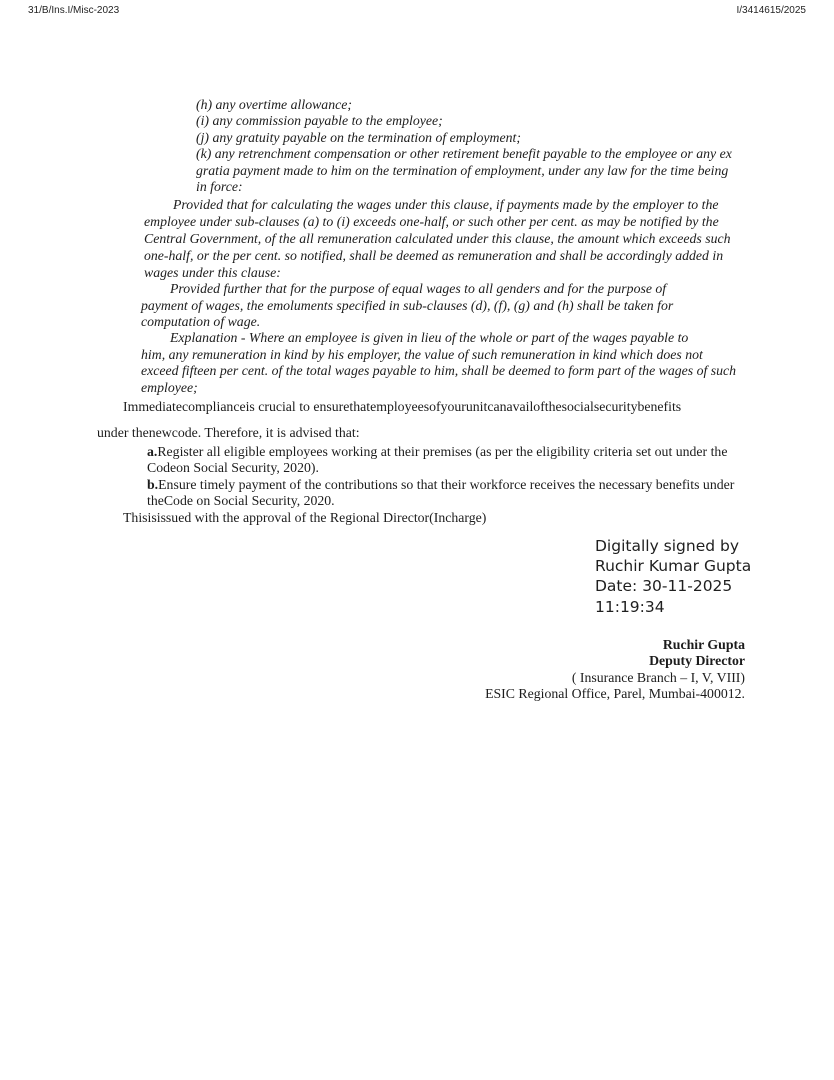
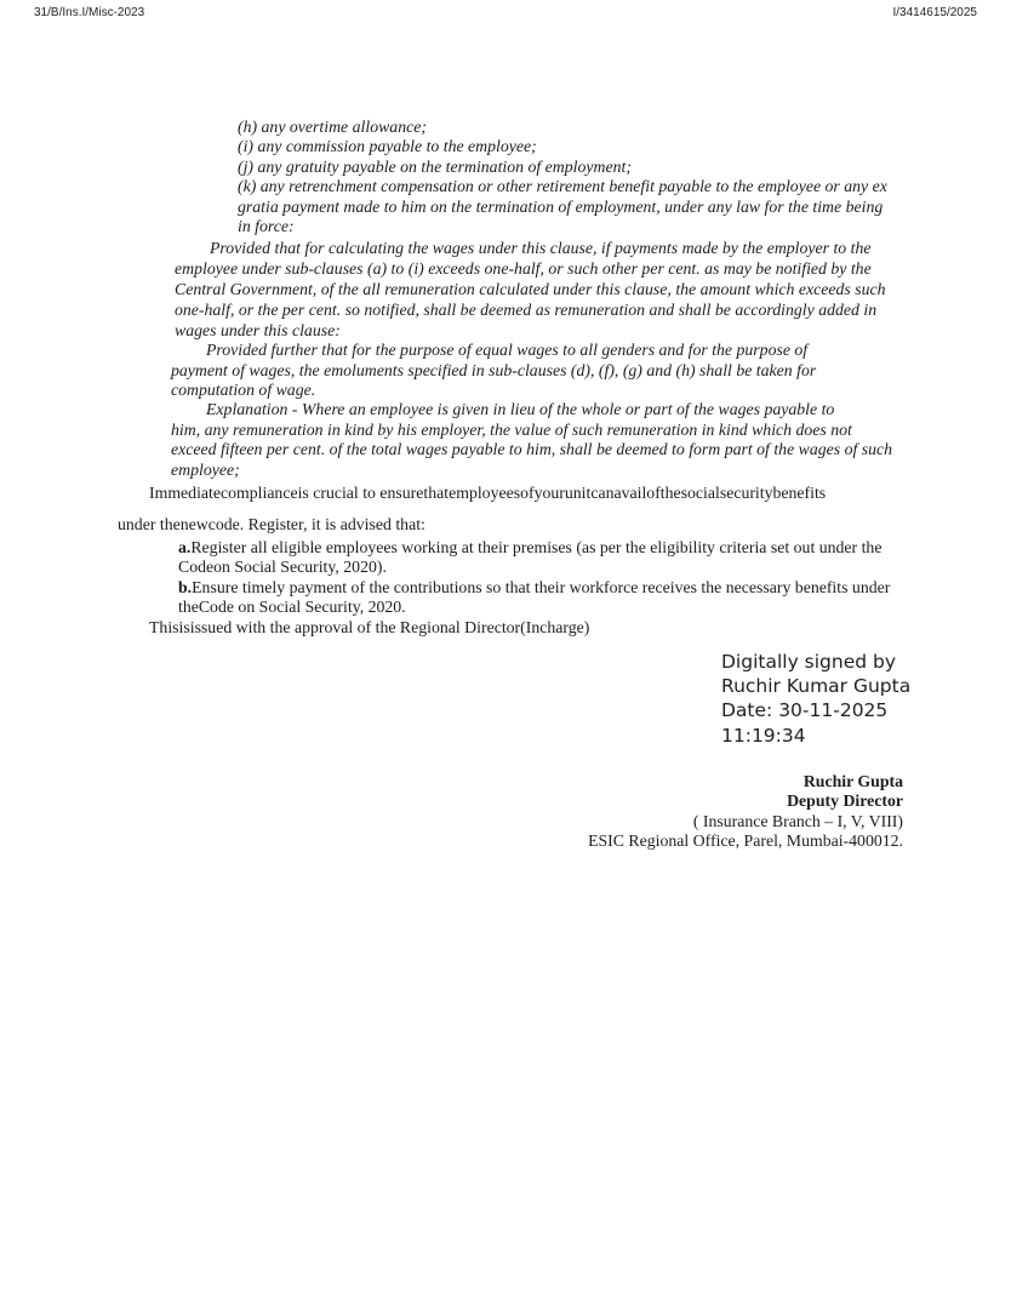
  31/B/Ins.I/Misc-2023
  I/3414615/2025
  (h) any overtime allowance;
  (i) any commission payable to the employee;
  (j) any gratuity payable on the termination of employment;
  (k) any retrenchment compensation or other retirement benefit payable to the employee or any ex
  gratia payment made to him on the termination of employment, under any law for the time being
  in force:
  Provided that for calculating the wages under this clause, if payments made by the employer to the
  employee under sub-clauses (a) to (i) exceeds one-half, or such other per cent. as may be notified by the
  Central Government, of the all remuneration calculated under this clause, the amount which exceeds such
  one-half, or the per cent. so notified, shall be deemed as remuneration and shall be accordingly added in
  wages under this clause:
  Provided further that for the purpose of equal wages to all genders and for the purpose of
  payment of wages, the emoluments specified in sub-clauses (d), (f), (g) and (h) shall be taken for
  computation of wage.
  Explanation - Where an employee is given in lieu of the whole or part of the wages payable to
  him, any remuneration in kind by his employer, the value of such remuneration in kind which does not
  exceed fifteen per cent. of the total wages payable to him, shall be deemed to form part of the wages of such
  employee;
  Immediatecomplianceis crucial to ensurethatemployeesofyourunitcanavailofthesocialsecuritybenefits
- under thenewcode. Therefore, it is advised that:
+ under thenewcode. Register, it is advised that:
  a.Register all eligible employees working at their premises (as per the eligibility criteria set out under the
  Codeon Social Security, 2020).
  b.Ensure timely payment of the contributions so that their workforce receives the necessary benefits under
  theCode on Social Security, 2020.
  Thisisissued with the approval of the Regional Director(Incharge)
  Digitally signed by
  Ruchir Kumar Gupta
  Date: 30-11-2025
  11:19:34
  Ruchir Gupta
  Deputy Director
  ( Insurance Branch – I, V, VIII)
  ESIC Regional Office, Parel, Mumbai-400012.
